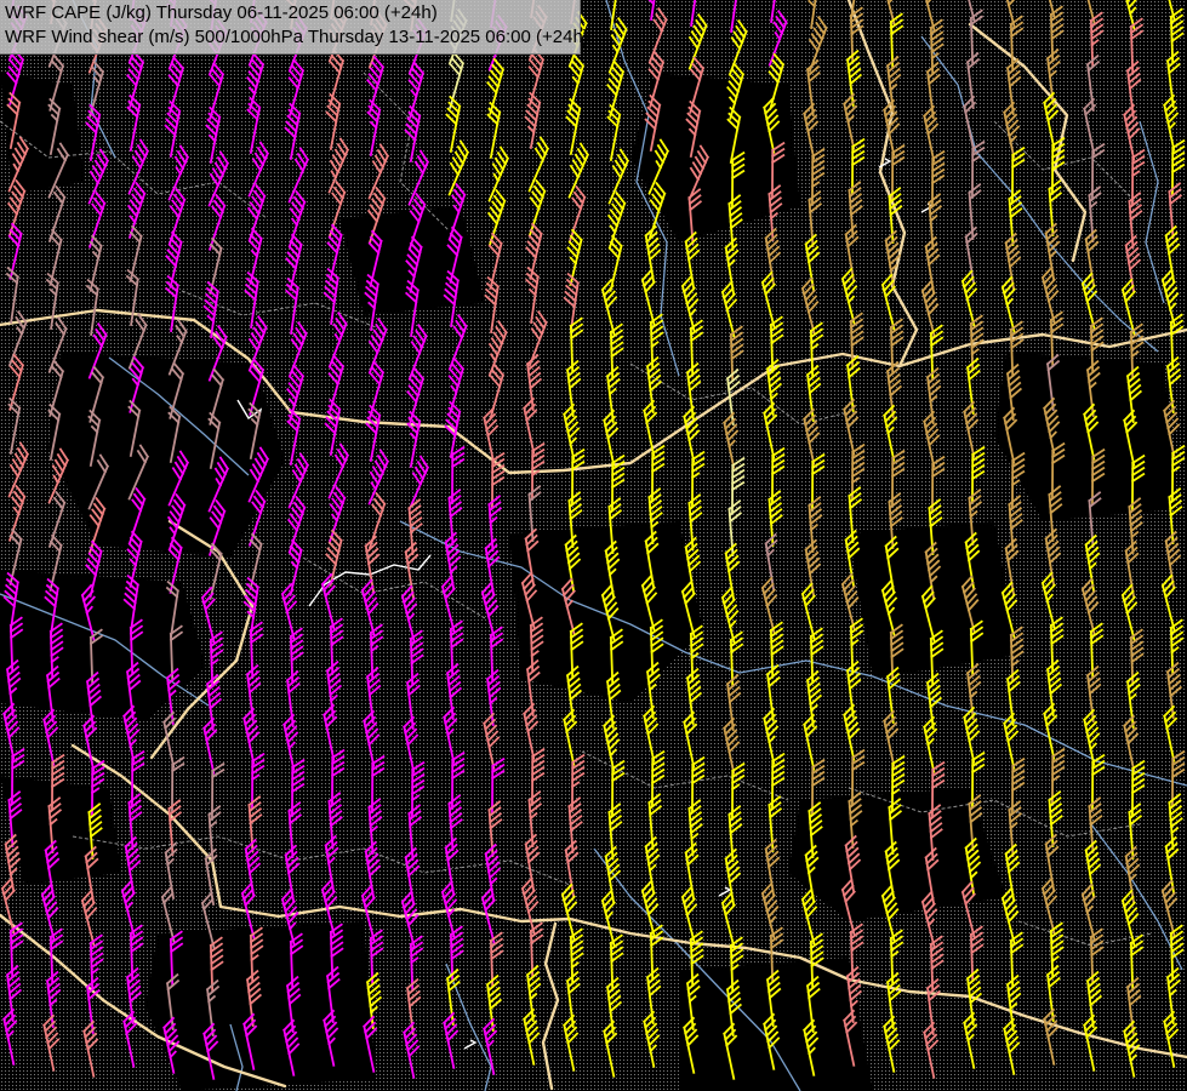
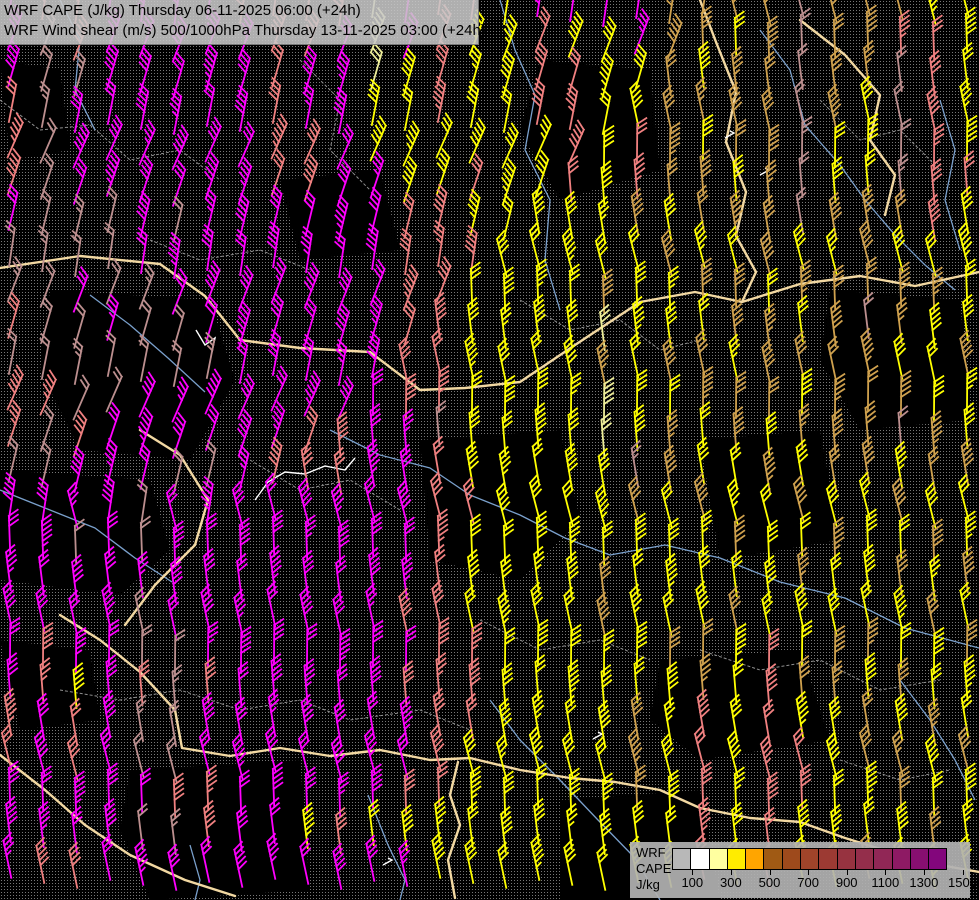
  WRF CAPE (J/kg) Thursday 06-11-2025 06:00 (+24h)
- WRF Wind shear (m/s) 500/1000hPa Thursday 13-11-2025 06:00 (+24h)
+ WRF Wind shear (m/s) 500/1000hPa Thursday 13-11-2025 03:00 (+24h)
+ WRF
+ CAPE
+ J/kg
+ 100
+ 300
+ 500
+ 700
+ 900
+ 1100
+ 1300
+ 1500
